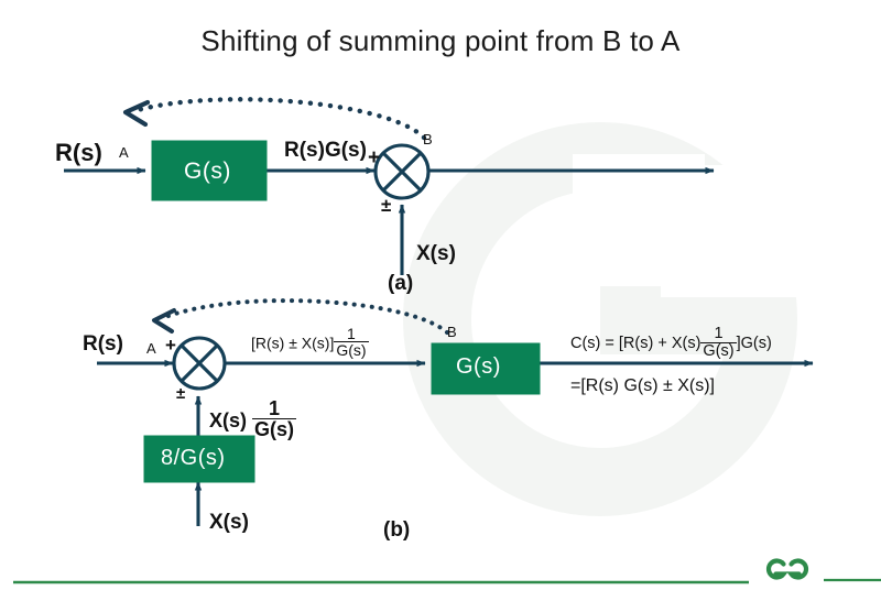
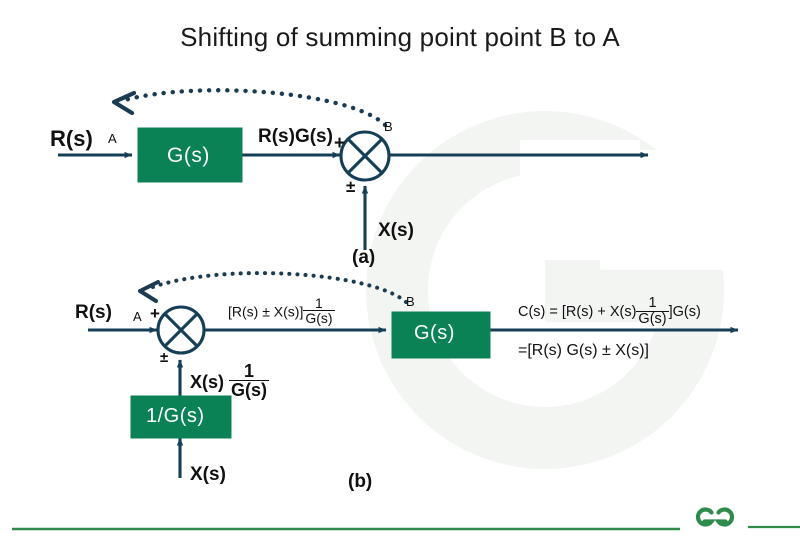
- Shifting of summing point from B to A
+ Shifting of summing point point B to A
  R(s)
  A
  G(s)
  R(s)G(s)
  +
  ±
  B
  X(s)
  (a)
  R(s)
  A
  +
  ±
  [R(s) ± X(s)]
  1
  G(s)
  B
  G(s)
- 8/G(s)
+ 1/G(s)
  X(s)
  1
  G(s)
  X(s)
  C(s) = [R(s) + X(s)
  1
  G(s)
  ]G(s)
  =[R(s) G(s) ± X(s)]
  (b)
